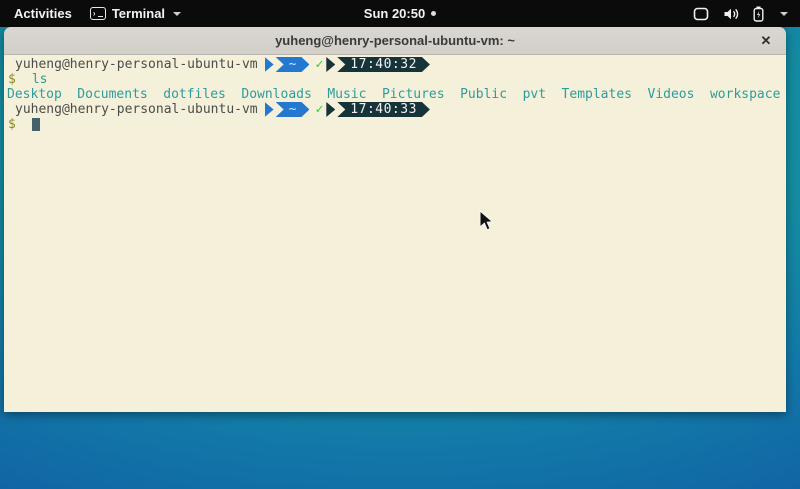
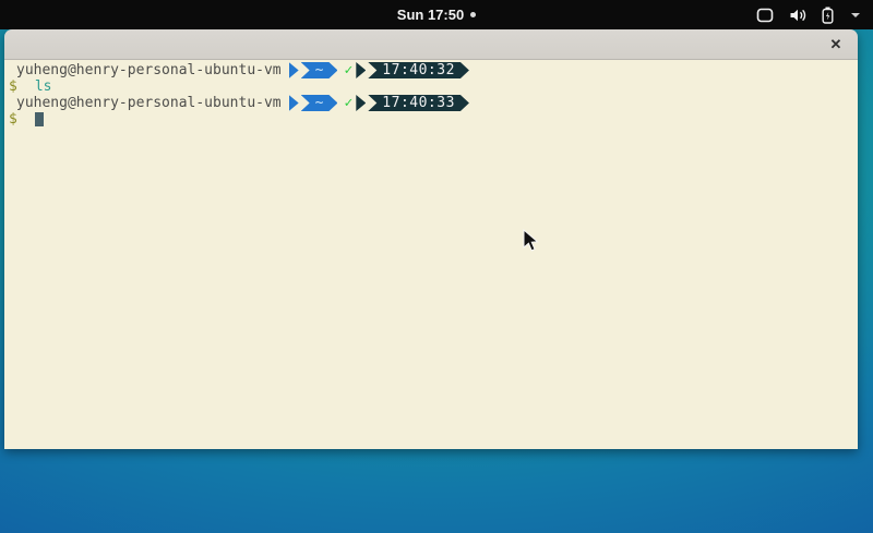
- Activities
- ›
- Terminal
- Sun 20:50
+ Sun 17:50
- yuheng@henry-personal-ubuntu-vm: ~
  ✕
  yuheng@henry-personal-ubuntu-vm
  ~
  ✓
  17:40:32
  $
  ls
- Desktop
- Documents
- dotfiles
- Downloads
- Music
- Pictures
- Public
- pvt
- Templates
- Videos
- workspace
  yuheng@henry-personal-ubuntu-vm
  ~
  ✓
  17:40:33
  $
